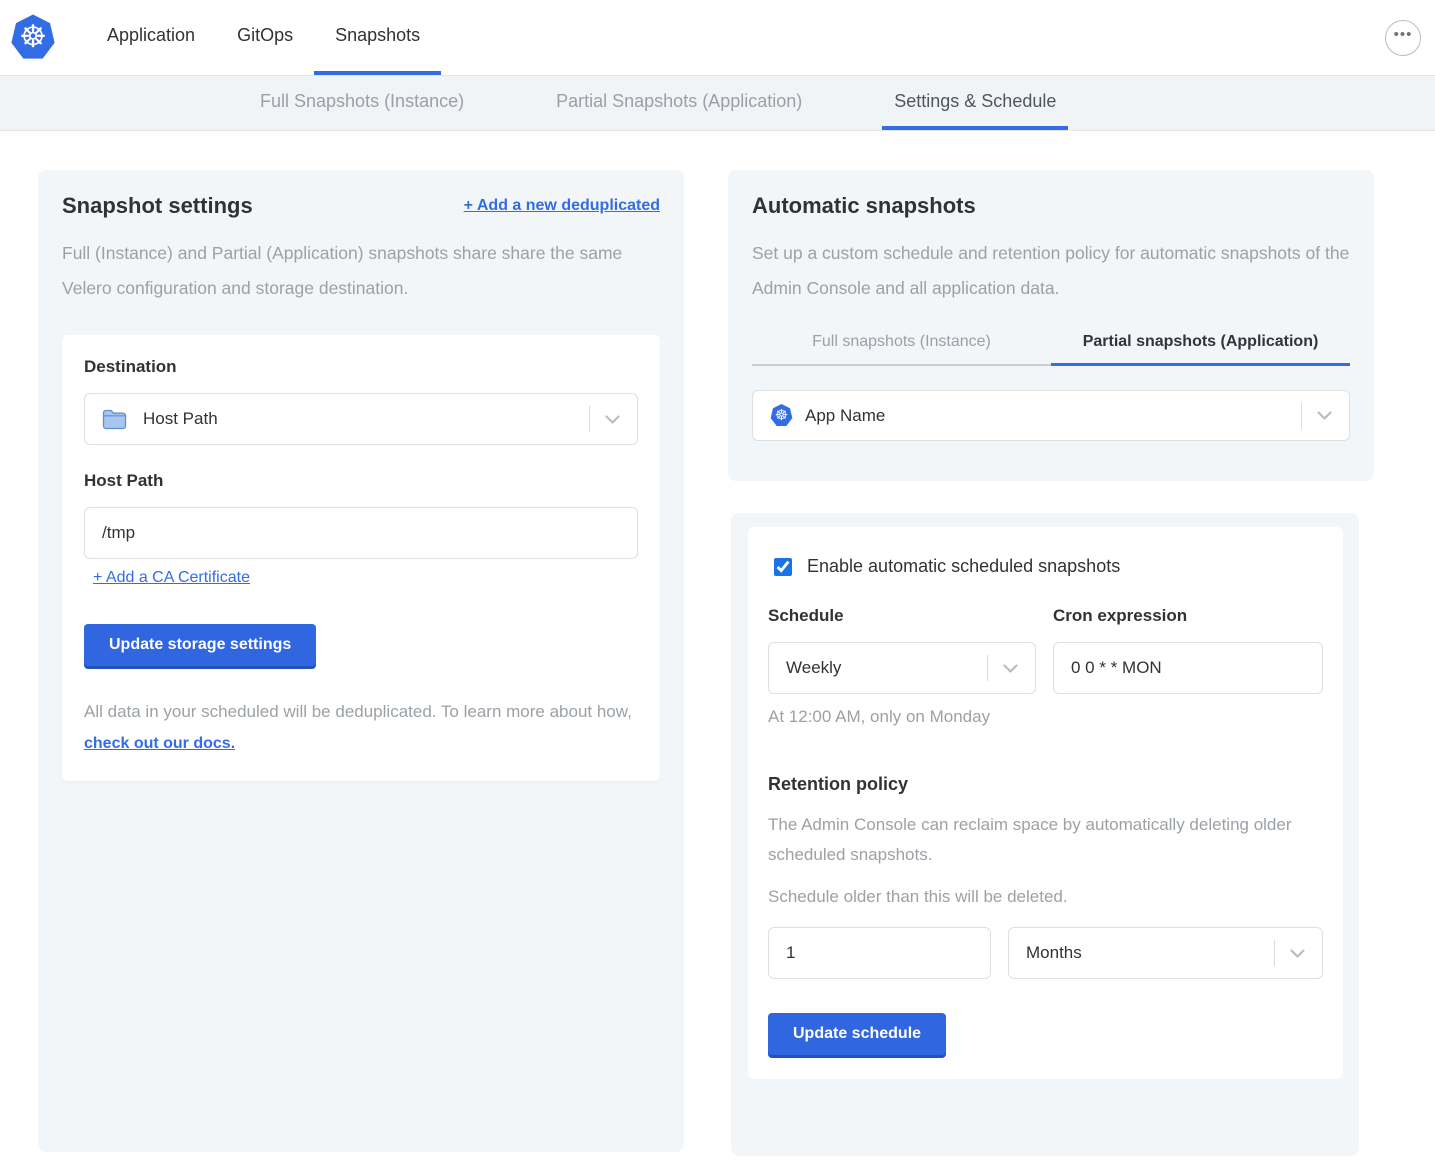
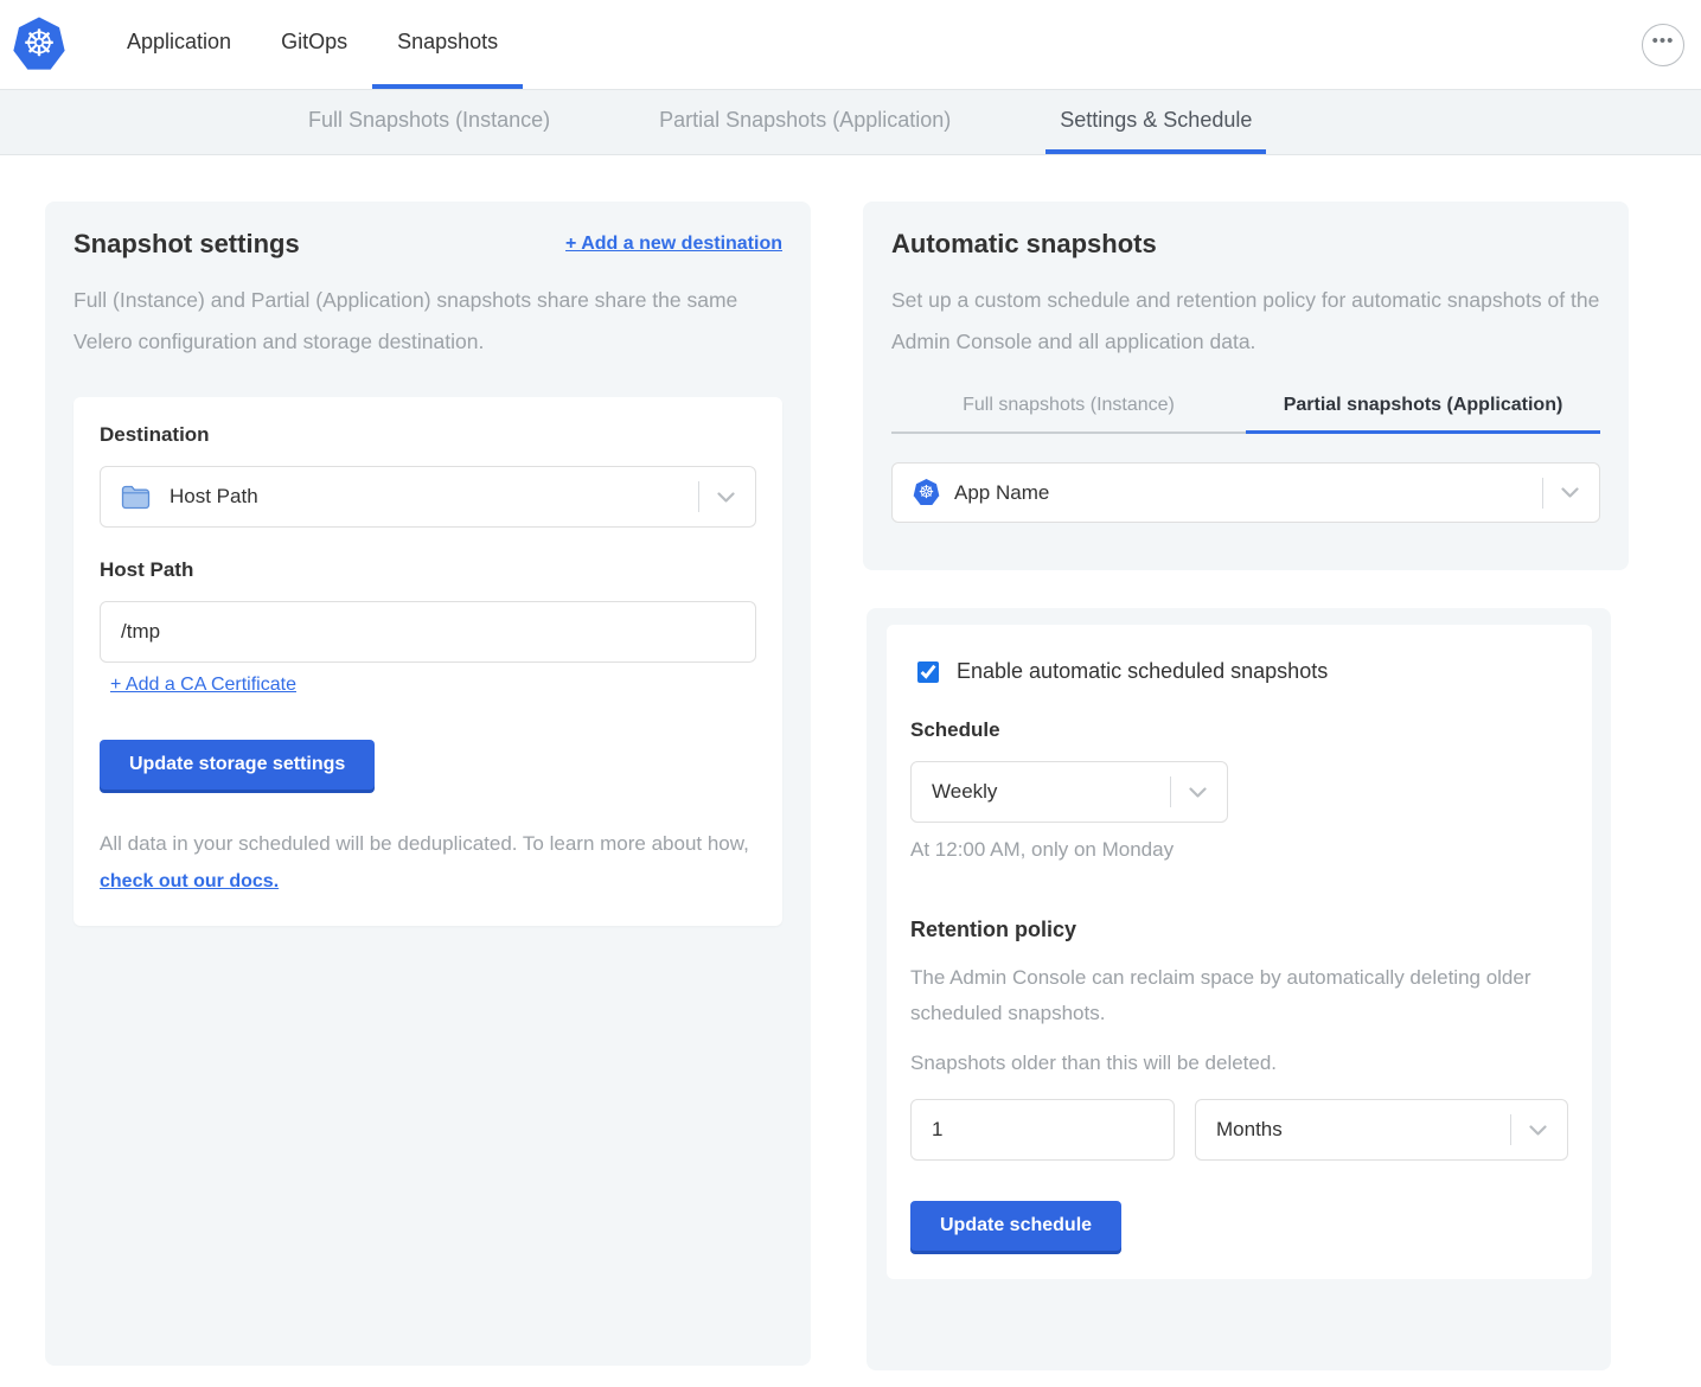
  ☸
  Application
  GitOps
  Snapshots
  •••
  Full Snapshots (Instance)
  Partial Snapshots (Application)
  Settings & Schedule
  Snapshot settings
- + Add a new deduplicated
+ + Add a new destination
  Full (Instance) and Partial (Application) snapshots share share the same Velero configuration and storage destination.
  Destination
  Host Path
  Host Path
  /tmp
  + Add a CA Certificate
  Update storage settings
  All data in your scheduled will be deduplicated. To learn more about how, check out our docs.
  Automatic snapshots
  Set up a custom schedule and retention policy for automatic snapshots of the Admin Console and all application data.
  Full snapshots (Instance)
  Partial snapshots (Application)
  ☸
  App Name
  Enable automatic scheduled snapshots
  Schedule
  Weekly
  At 12:00 AM, only on Monday
- Cron expression
- 0 0 * * MON
  Retention policy
  The Admin Console can reclaim space by automatically deleting older scheduled snapshots.
- Schedule older than this will be deleted.
+ Snapshots older than this will be deleted.
  1
  Months
  Update schedule
